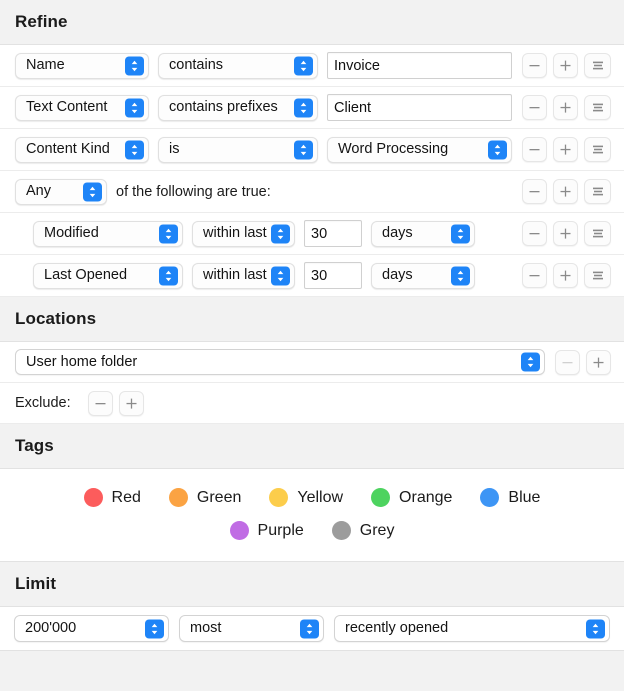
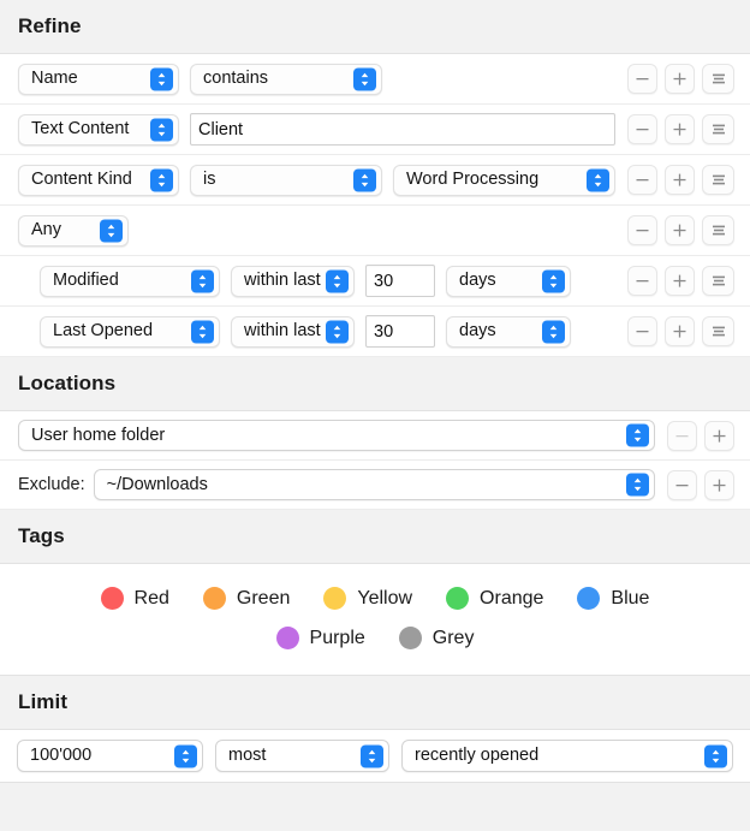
  Refine
  Name
  contains
- Invoice
  Text Content
- contains prefixes
  Client
  Content Kind
  is
  Word Processing
  Any
- of the following are true:
  Modified
  within last
  30
  days
  Last Opened
  within last
  30
  days
  Locations
  User home folder
  Exclude:
+ ~/Downloads
  Tags
  Red
  Green
  Yellow
  Orange
  Blue
  Purple
  Grey
  Limit
- 200'000
+ 100'000
  most
  recently opened
